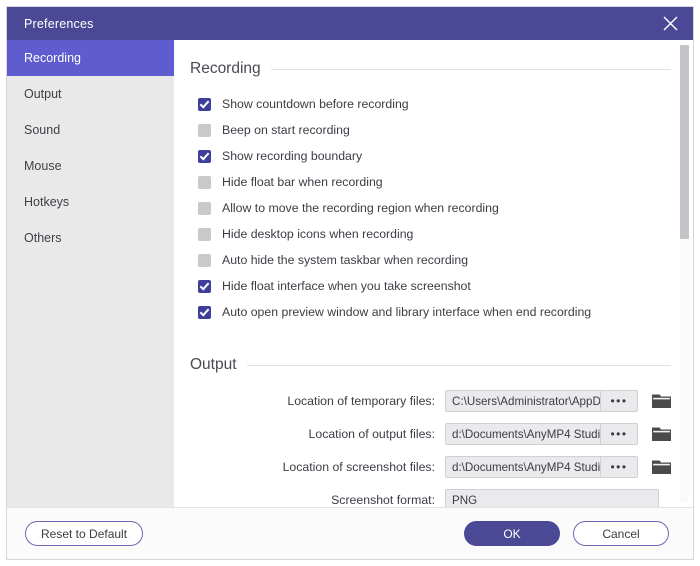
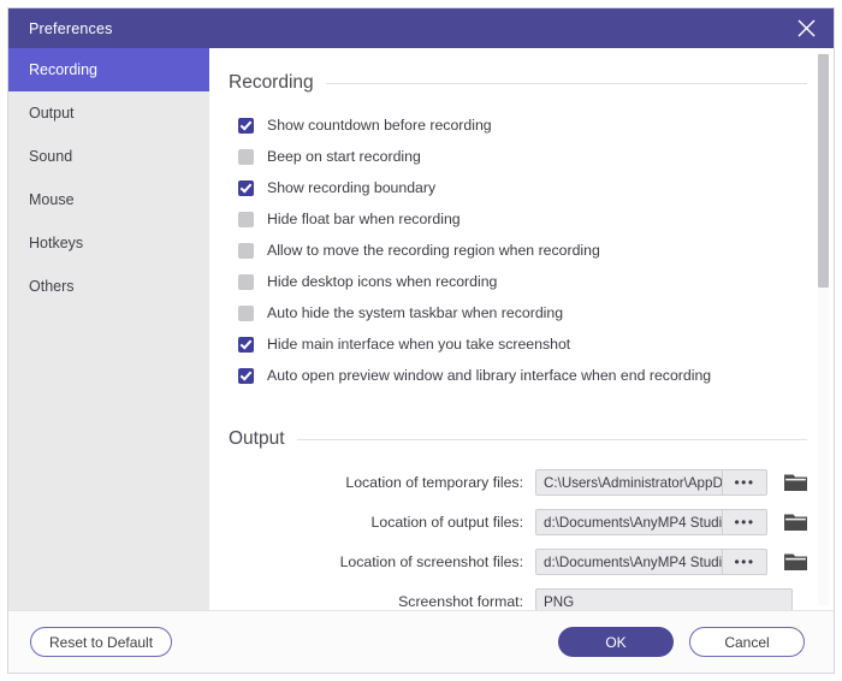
  Preferences
  Recording
  Output
  Sound
  Mouse
  Hotkeys
  Others
  Recording
  Show countdown before recording
  Beep on start recording
  Show recording boundary
  Hide float bar when recording
  Allow to move the recording region when recording
  Hide desktop icons when recording
  Auto hide the system taskbar when recording
- Hide float interface when you take screenshot
+ Hide main interface when you take screenshot
  Auto open preview window and library interface when end recording
  Output
  Location of temporary files:
  C:\Users\Administrator\AppD
  •••
  Location of output files:
  d:\Documents\AnyMP4 Studi
  •••
  Location of screenshot files:
  d:\Documents\AnyMP4 Studi
  •••
  Screenshot format:
  PNG
  Reset to Default
  OK
  Cancel
